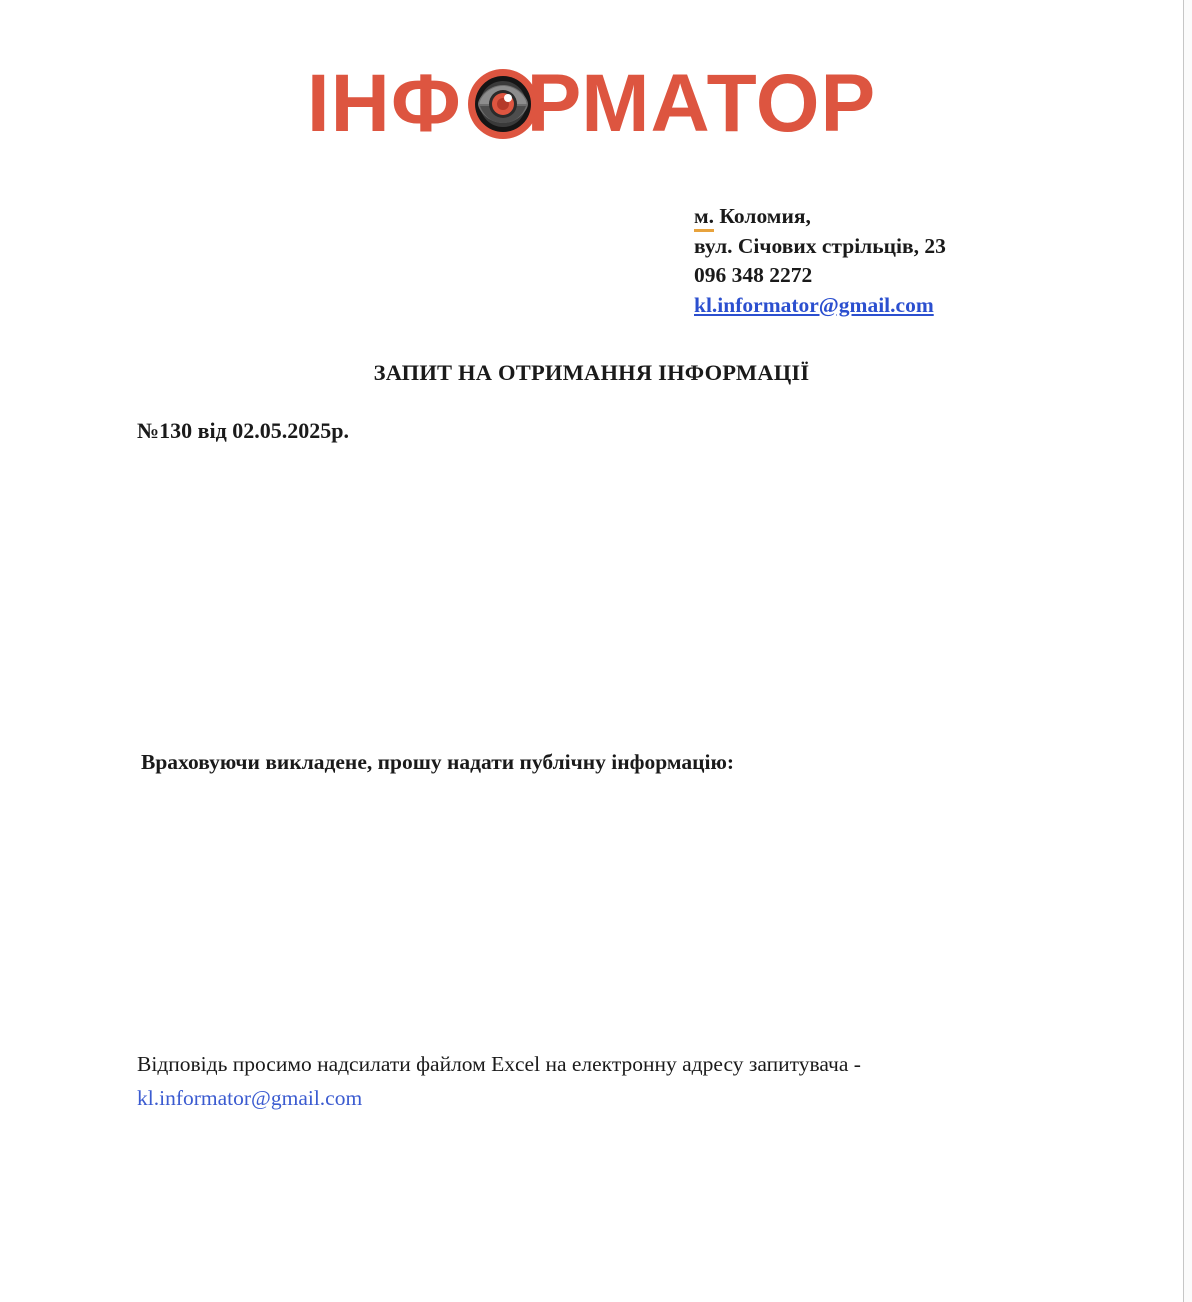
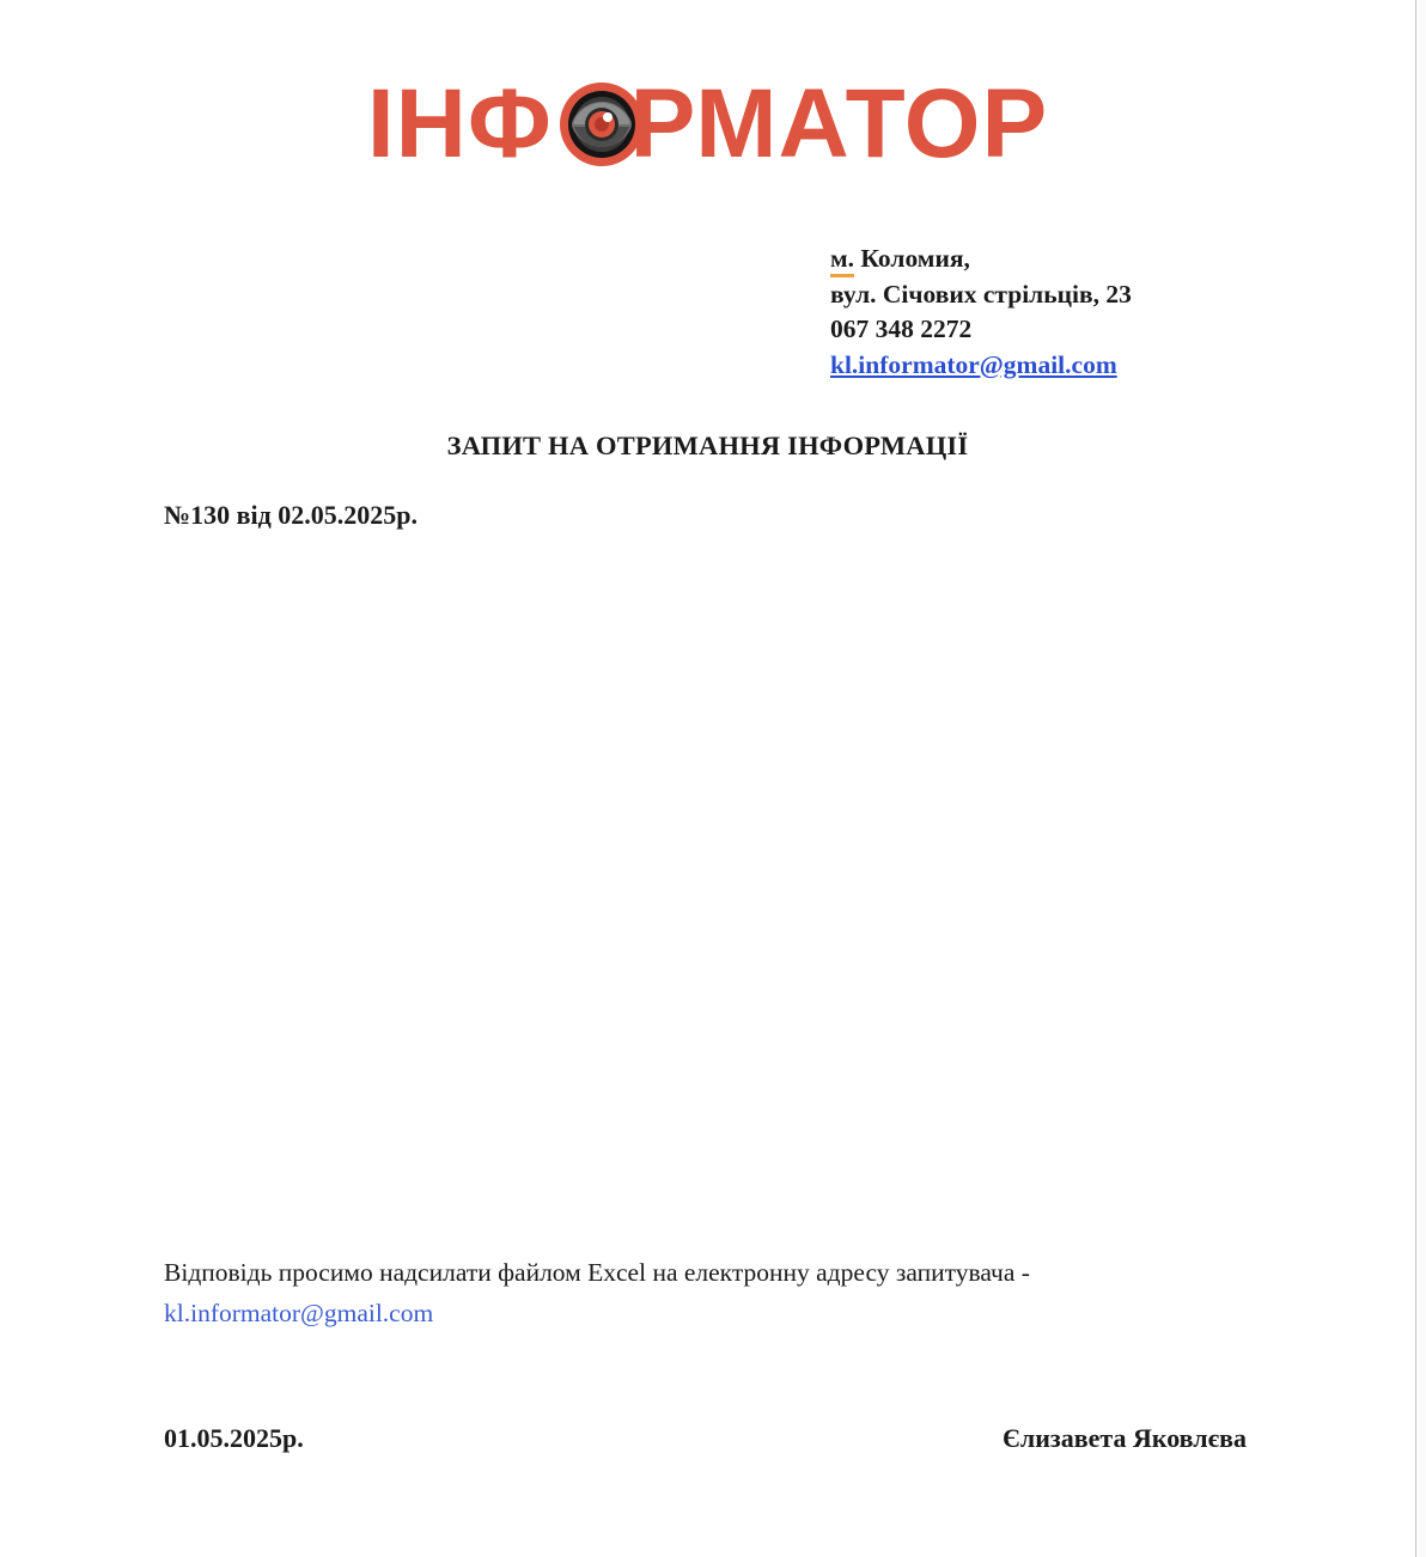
  ІНФ РМАТОР
  м. Коломия,
  вул. Січових стрільців, 23
- 096 348 2272
+ 067 348 2272
  kl.informator@gmail.com
  ЗАПИТ НА ОТРИМАННЯ ІНФОРМАЦІЇ
  №130 від 02.05.2025р.
- Враховуючи викладене, прошу надати публічну інформацію:
  Відповідь просимо надсилати файлом Excel на електронну адресу запитувача -
  kl.informator@gmail.com
+ 01.05.2025р.
+ Єлизавета Яковлєва
